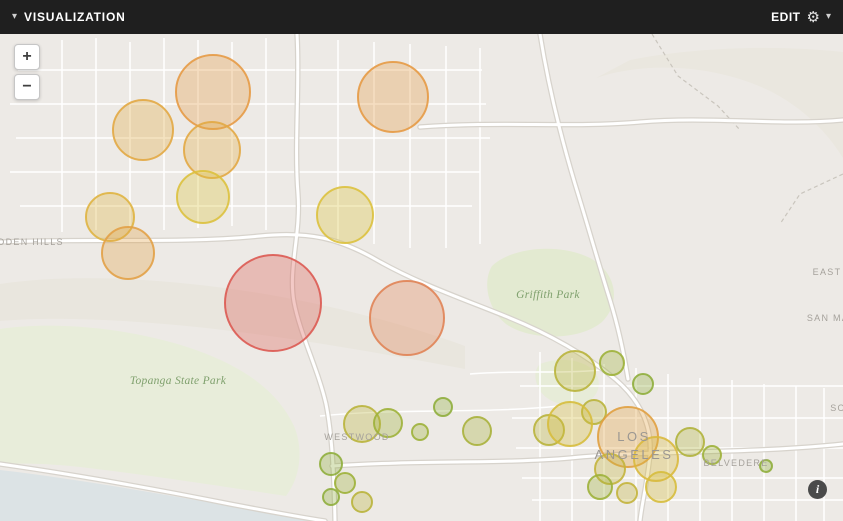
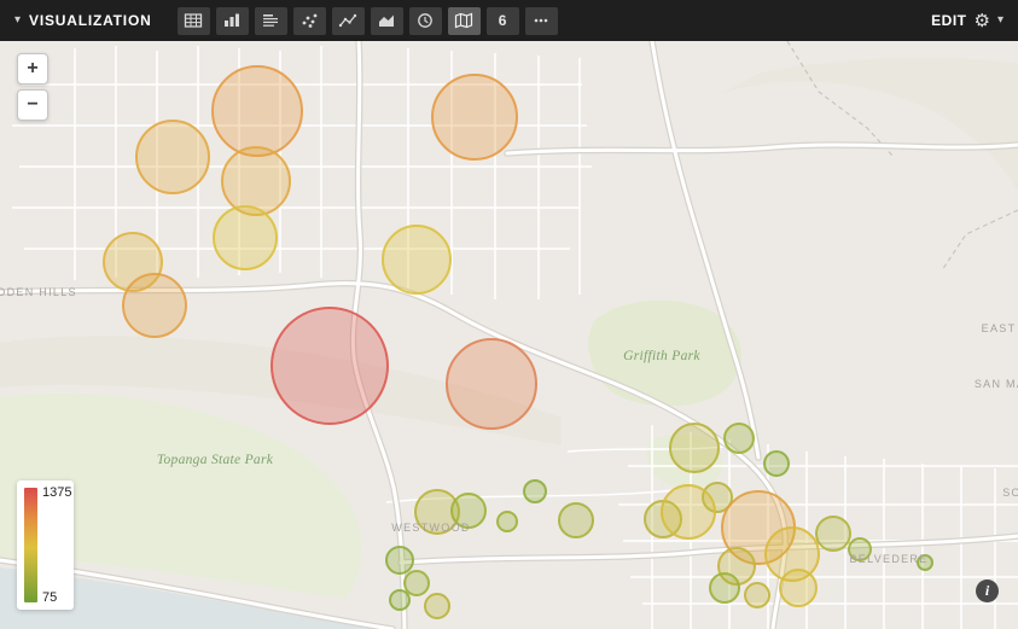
  ▾
  VISUALIZATION
+ 6
  EDIT
  ⚙
  ▾
  DDEN HILLS
  Griffith Park
  Topanga State Park
  WESTWOOD
- LOS ANGELES
  BELVEDERE
  EAST
  SAN M
  SO
  +
  −
+ 1375
+ 75
  i
